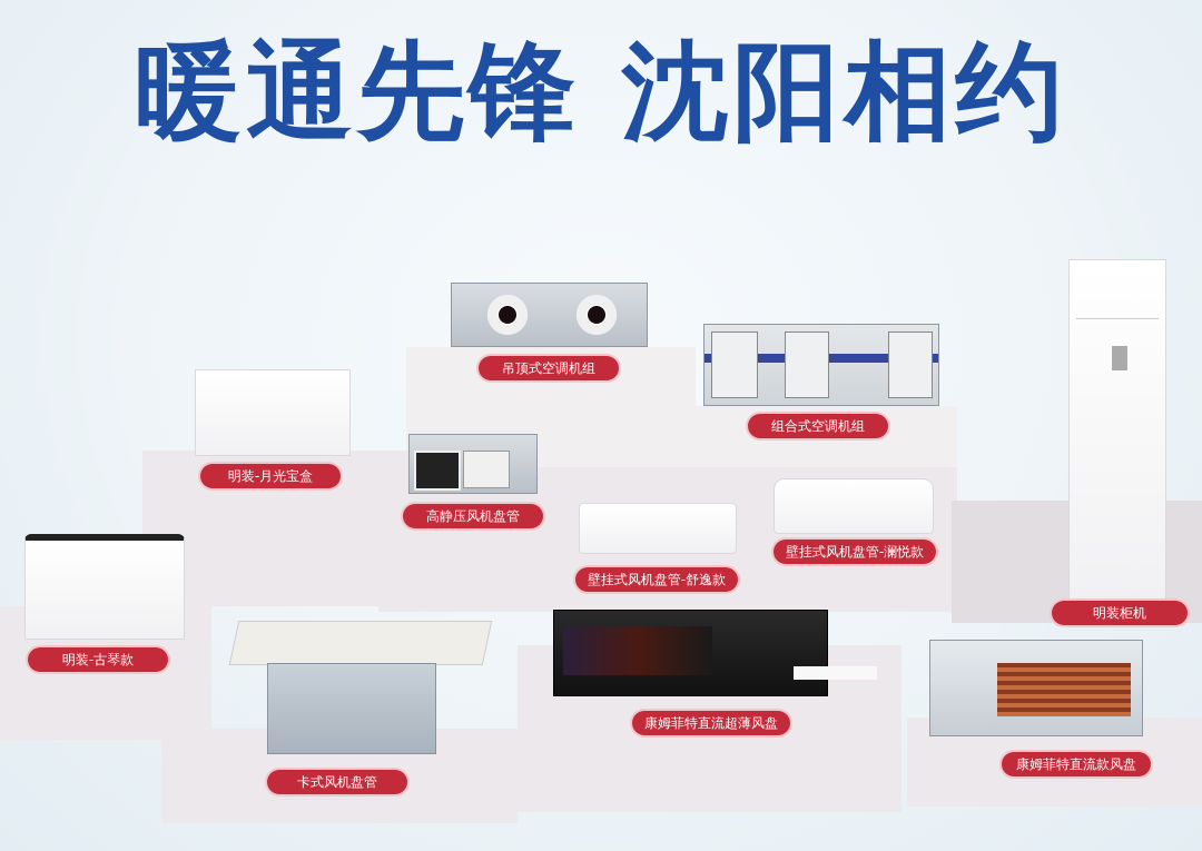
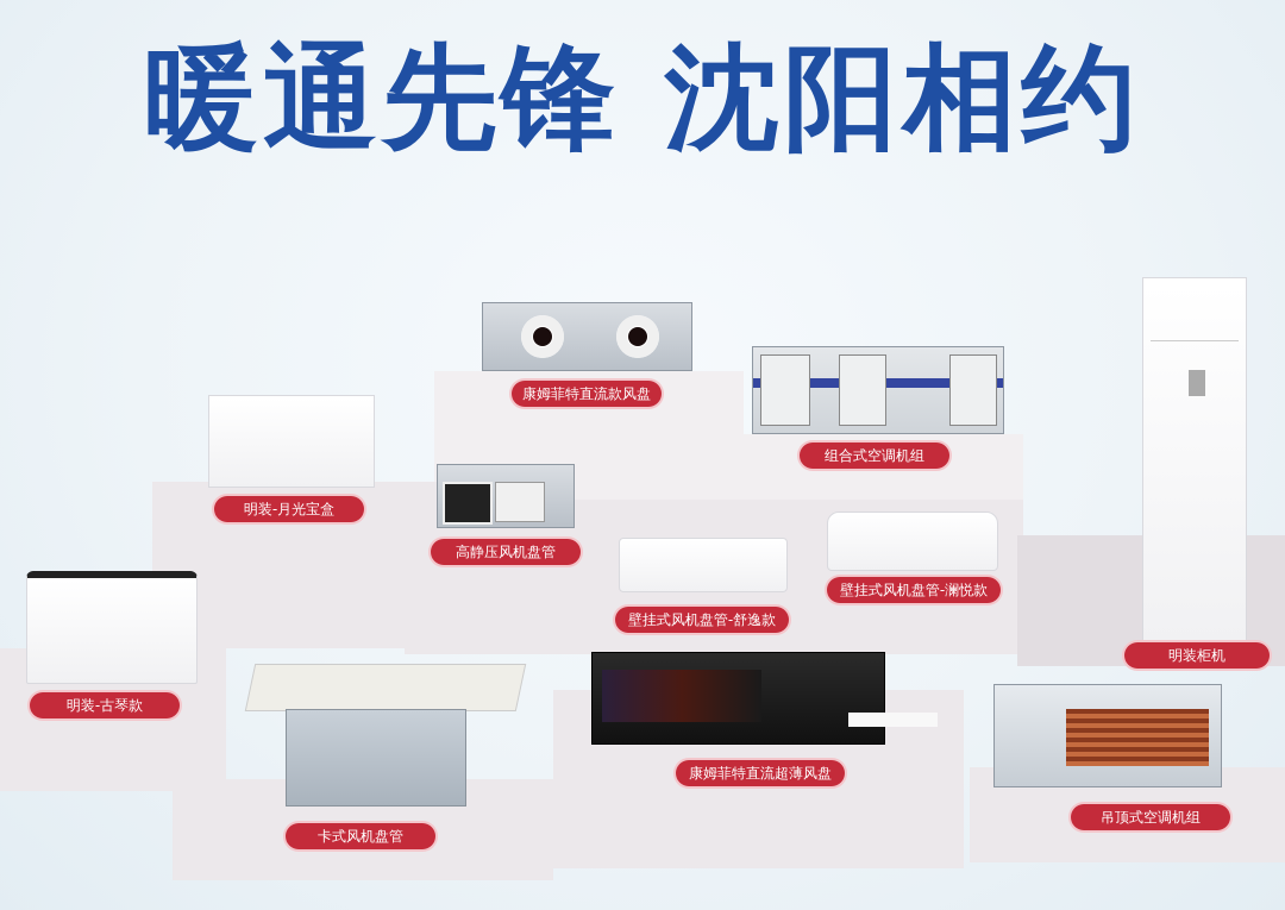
  暖通先锋 沈阳相约
- 吊顶式空调机组
+ 康姆菲特直流款风盘
  组合式空调机组
  明装-月光宝盒
  高静压风机盘管
  壁挂式风机盘管-舒逸款
  壁挂式风机盘管-澜悦款
  明装柜机
  明装-古琴款
  卡式风机盘管
  康姆菲特直流超薄风盘
- 康姆菲特直流款风盘
+ 吊顶式空调机组
